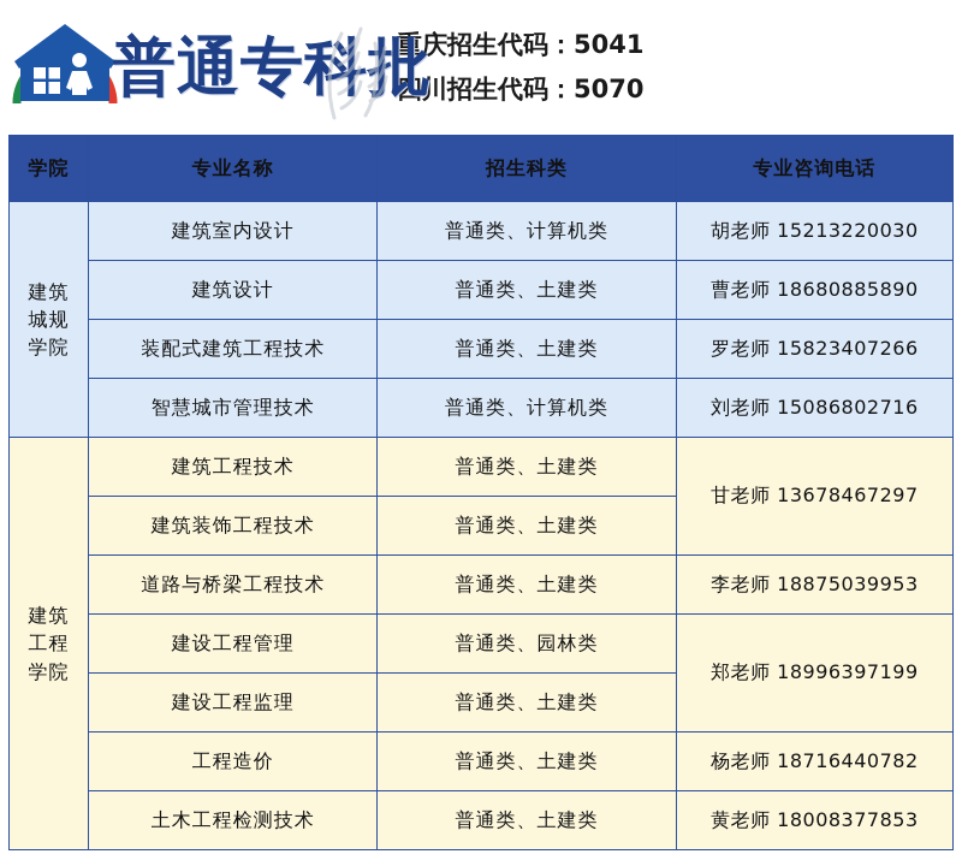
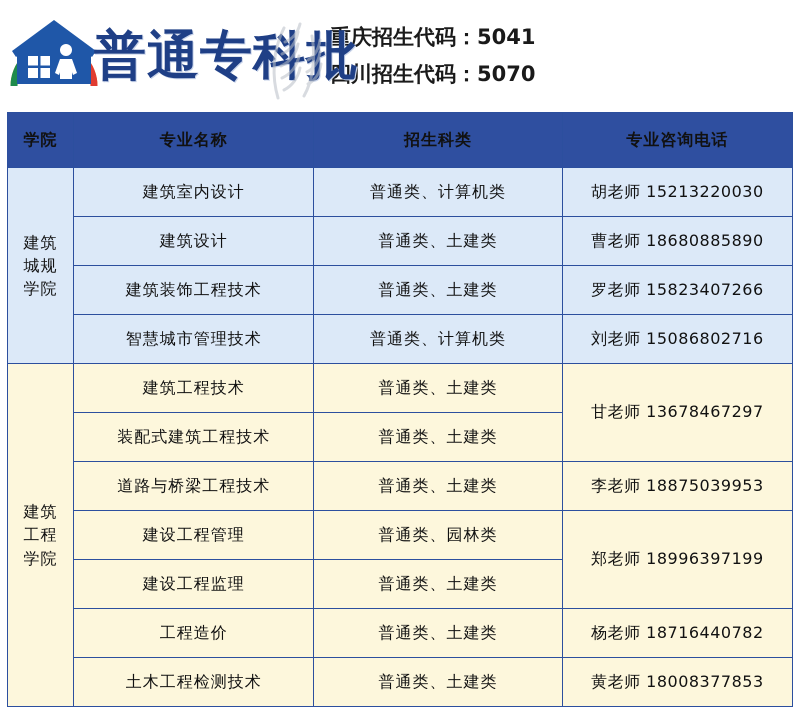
  普通专科批
  重庆招生代码：5041
  四川招生代码：5070
  学院	专业名称	招生科类	专业咨询电话
  建筑城规学院	建筑室内设计	普通类、计算机类	胡老师 15213220030
  建筑设计	普通类、土建类	曹老师 18680885890
- 装配式建筑工程技术	普通类、土建类	罗老师 15823407266
+ 建筑装饰工程技术	普通类、土建类	罗老师 15823407266
  智慧城市管理技术	普通类、计算机类	刘老师 15086802716
  建筑工程学院	建筑工程技术	普通类、土建类	甘老师 13678467297
- 建筑装饰工程技术	普通类、土建类
+ 装配式建筑工程技术	普通类、土建类
  道路与桥梁工程技术	普通类、土建类	李老师 18875039953
  建设工程管理	普通类、园林类	郑老师 18996397199
  建设工程监理	普通类、土建类
  工程造价	普通类、土建类	杨老师 18716440782
  土木工程检测技术	普通类、土建类	黄老师 18008377853
